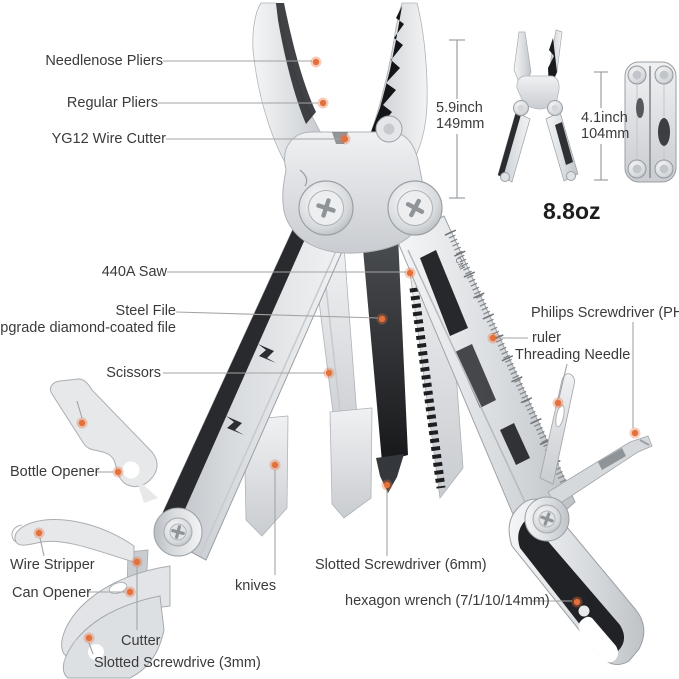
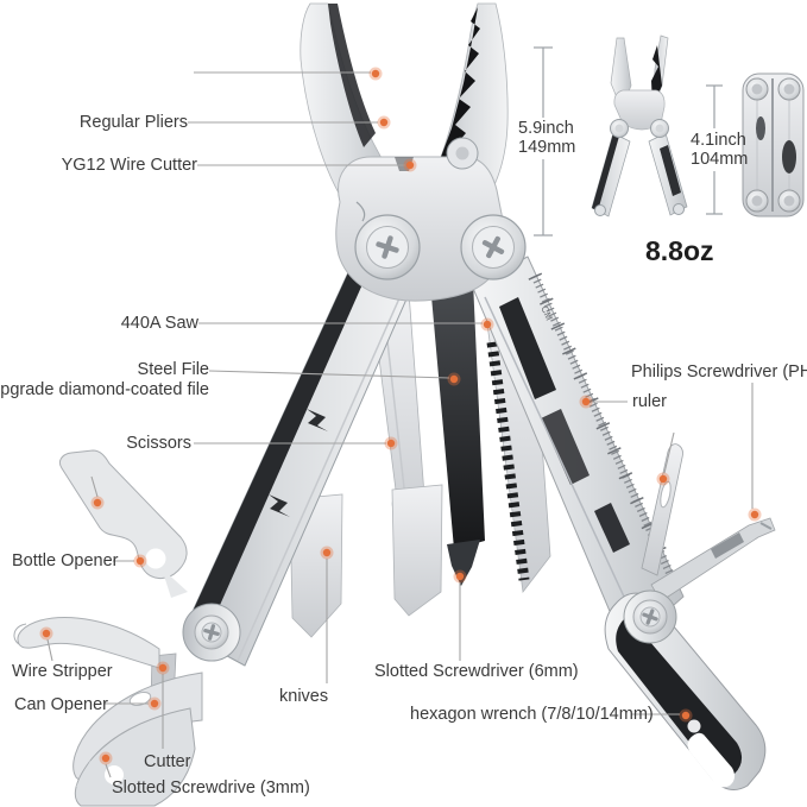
- Needlenose Pliers
  Regular Pliers
  YG12 Wire Cutter
  440A Saw
  Steel File
  pgrade diamond-coated file
  Scissors
  Bottle Opener
  Wire Stripper
  Can Opener
  Cutter
  Slotted Screwdrive (3mm)
  knives
  Slotted Screwdriver (6mm)
- hexagon wrench (7/1/10/14mm)
+ hexagon wrench (7/8/10/14mm)
  Philips Screwdriver (PH
  ruler
- Threading Needle
  5.9inch
  149mm
  4.1inch
  104mm
  8.8oz
